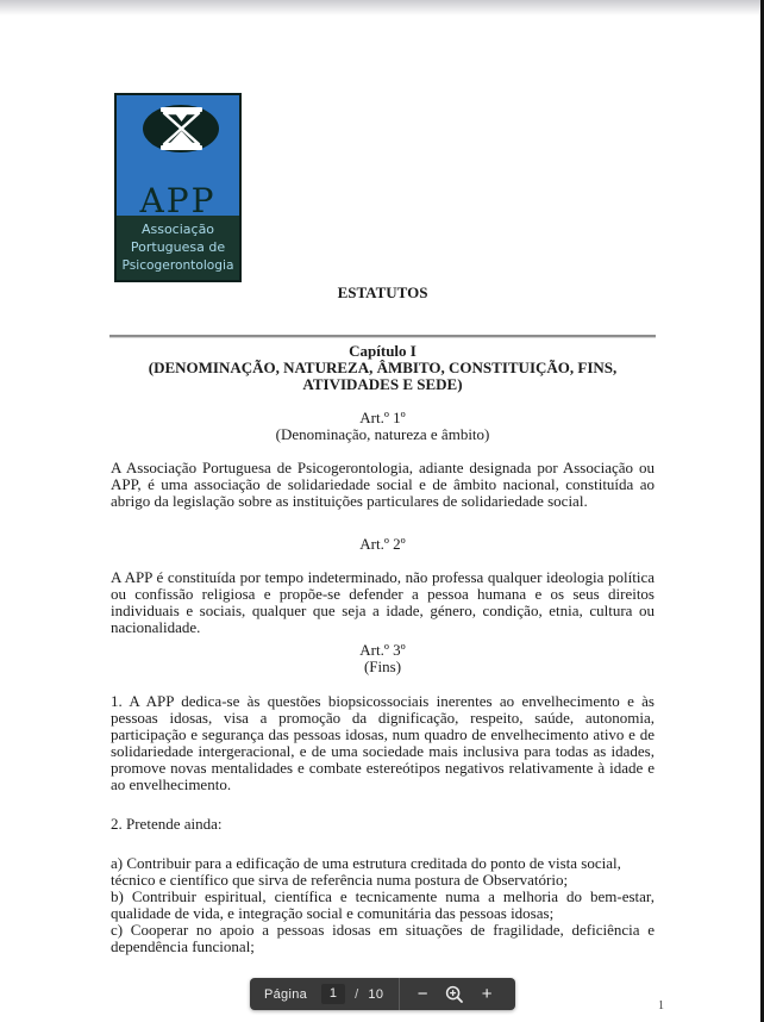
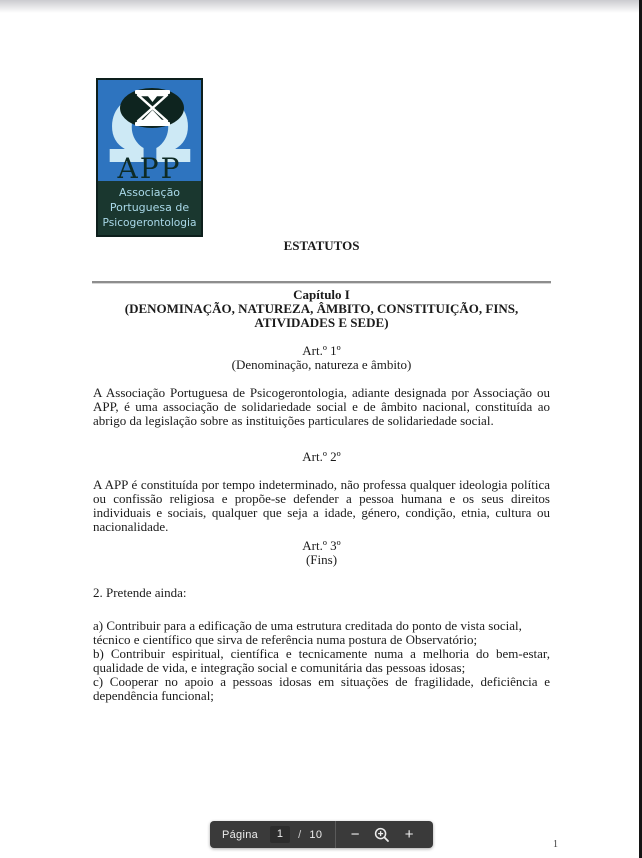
+ Ω
  APP
  Associação
  Portuguesa de
  Psicogerontologia
  ESTATUTOS
  Capítulo I
  (DENOMINAÇÃO, NATUREZA, ÂMBITO, CONSTITUIÇÃO, FINS,
  ATIVIDADES E SEDE)
  Art.º 1º
  (Denominação, natureza e âmbito)
  A Associação Portuguesa de Psicogerontologia, adiante designada por Associação ou APP, é uma associação de solidariedade social e de âmbito nacional, constituída ao abrigo da legislação sobre as instituições particulares de solidariedade social.
  Art.º 2º
  A APP é constituída por tempo indeterminado, não professa qualquer ideologia política ou confissão religiosa e propõe-se defender a pessoa humana e os seus direitos individuais e sociais, qualquer que seja a idade, género, condição, etnia, cultura ou nacionalidade.
  Art.º 3º
  (Fins)
- 1. A APP dedica-se às questões biopsicossociais inerentes ao envelhecimento e às pessoas idosas, visa a promoção da dignificação, respeito, saúde, autonomia, participação e segurança das pessoas idosas, num quadro de envelhecimento ativo e de solidariedade intergeracional, e de uma sociedade mais inclusiva para todas as idades, promove novas mentalidades e combate estereótipos negativos relativamente à idade e ao envelhecimento.
  2. Pretende ainda:
  a) Contribuir para a edificação de uma estrutura creditada do ponto de vista social, técnico e científico que sirva de referência numa postura de Observatório;
  b) Contribuir espiritual, científica e tecnicamente numa a melhoria do bem-estar, qualidade de vida, e integração social e comunitária das pessoas idosas;
  c) Cooperar no apoio a pessoas idosas em situações de fragilidade, deficiência e dependência funcional;
  Página
  1
  /
  10
  −
  +
  1
